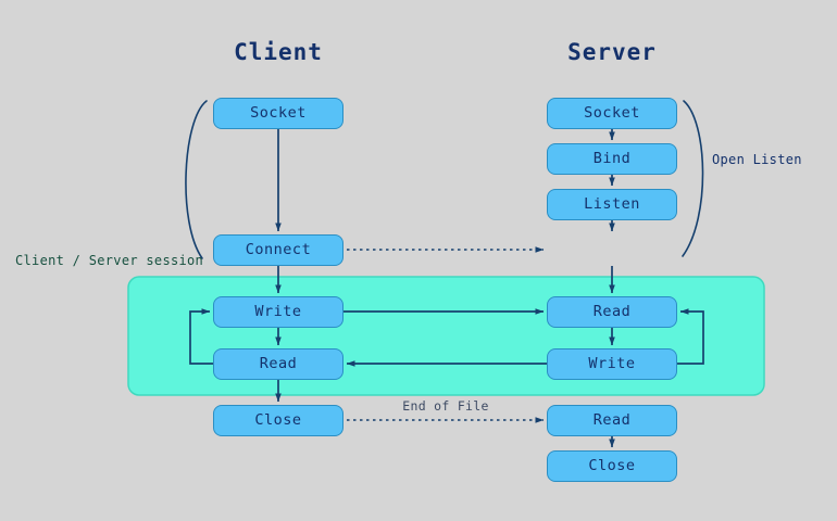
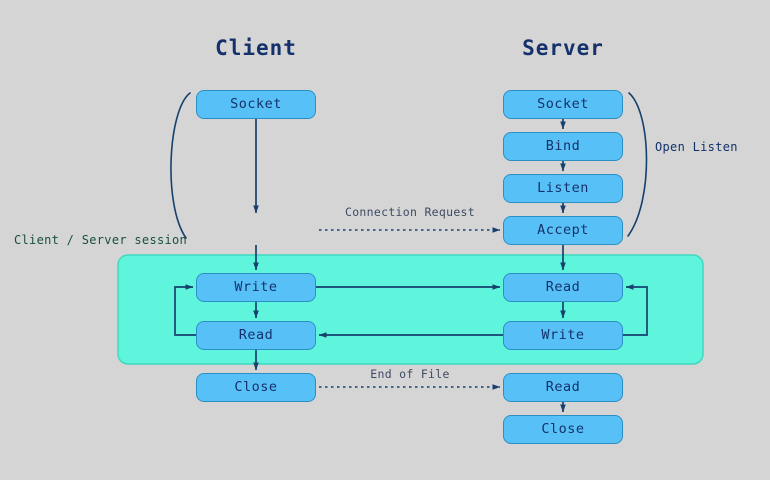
  Client
  Server
  Socket
- Connect
  Write
  Read
  Close
  Socket
  Bind
  Listen
+ Accept
  Read
  Write
  Read
  Close
+ Connection Request
  End of File
  Open Listen
  Client / Server session
